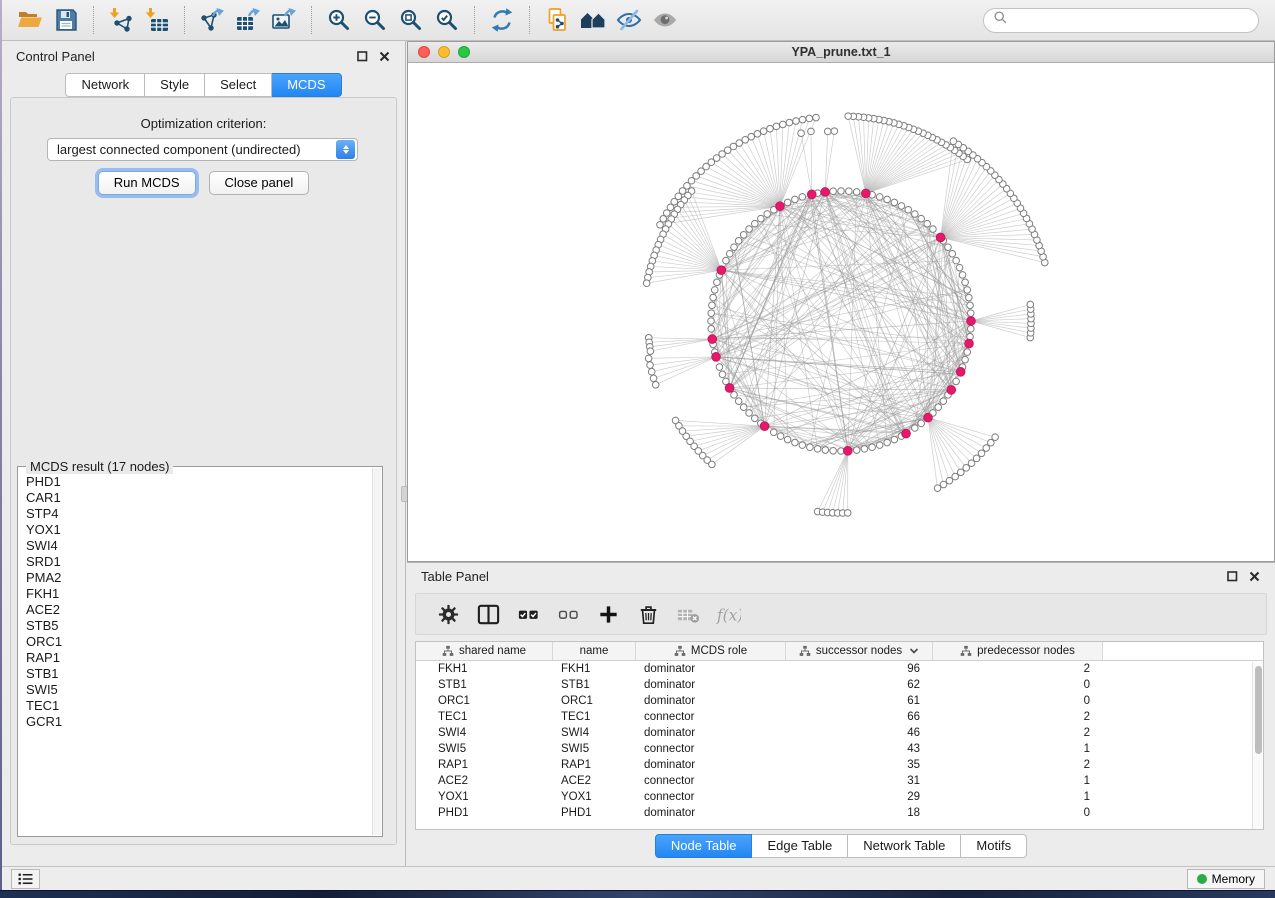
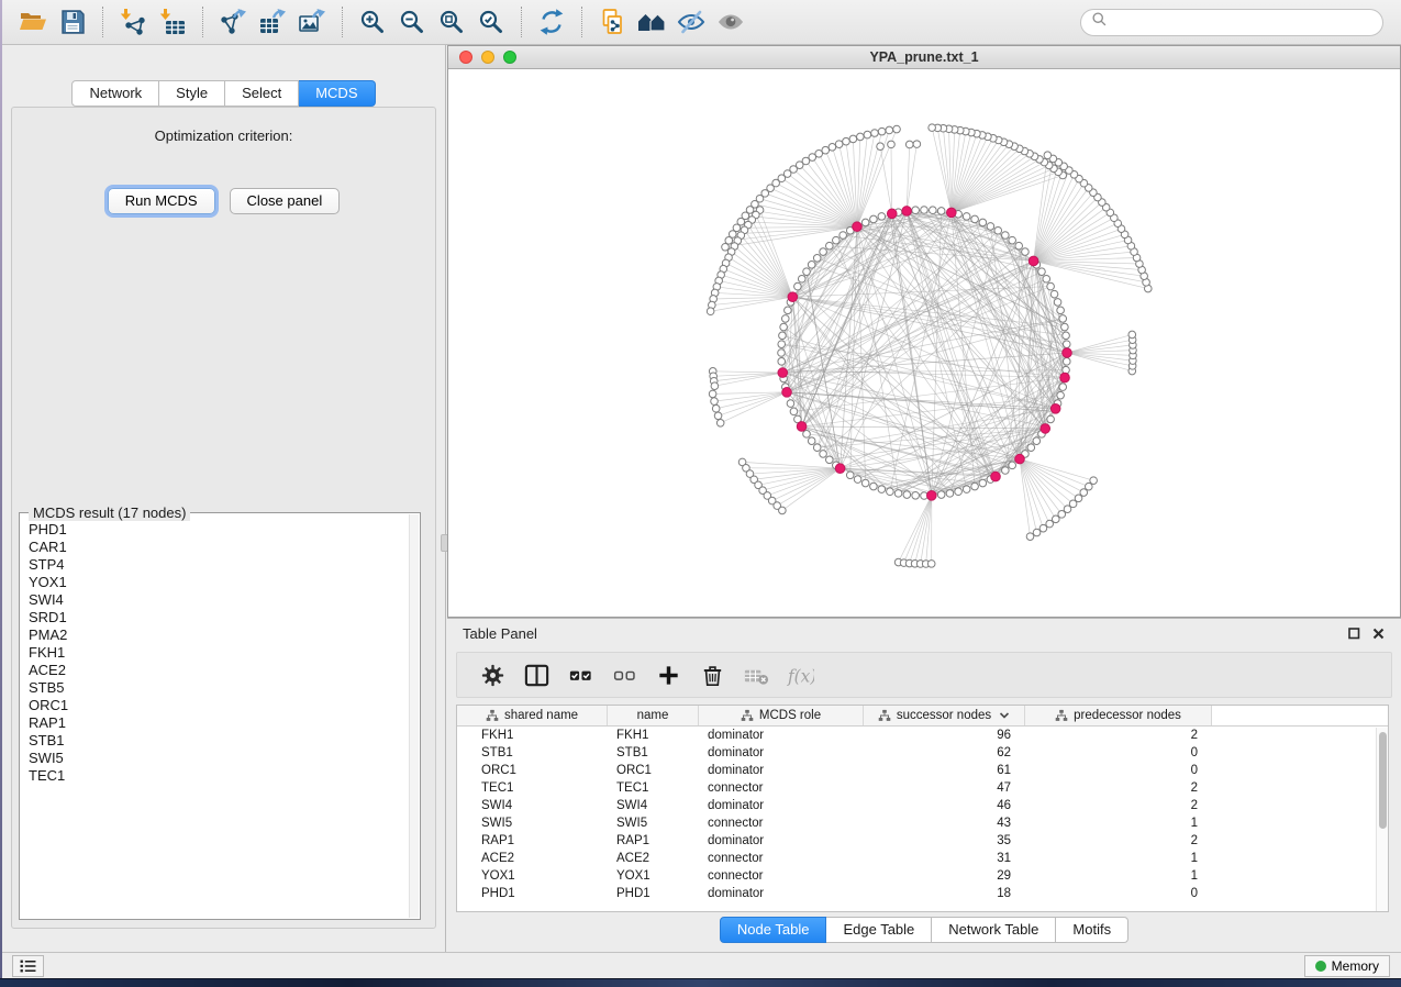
- Control Panel
  Network
  Style
  Select
  MCDS
  Optimization criterion:
- largest connected component (undirected)
  Run MCDS
  Close panel
  MCDS result (17 nodes)
  PHD1
  CAR1
  STP4
  YOX1
  SWI4
  SRD1
  PMA2
  FKH1
  ACE2
  STB5
  ORC1
  RAP1
  STB1
  SWI5
  TEC1
- GCR1
  YPA_prune.txt_1
  Table Panel
  f(x)
  shared name
  name
  MCDS role
  successor nodes
  predecessor nodes
  FKH1
  FKH1
  dominator
  96
  2
  STB1
  STB1
  dominator
  62
  0
  ORC1
  ORC1
  dominator
  61
  0
  TEC1
  TEC1
  connector
- 66
+ 47
  2
  SWI4
  SWI4
  dominator
  46
  2
  SWI5
  SWI5
  connector
  43
  1
  RAP1
  RAP1
  dominator
  35
  2
  ACE2
  ACE2
  connector
  31
  1
  YOX1
  YOX1
  connector
  29
  1
  PHD1
  PHD1
  dominator
  18
  0
  Node Table
  Edge Table
  Network Table
  Motifs
  Memory
